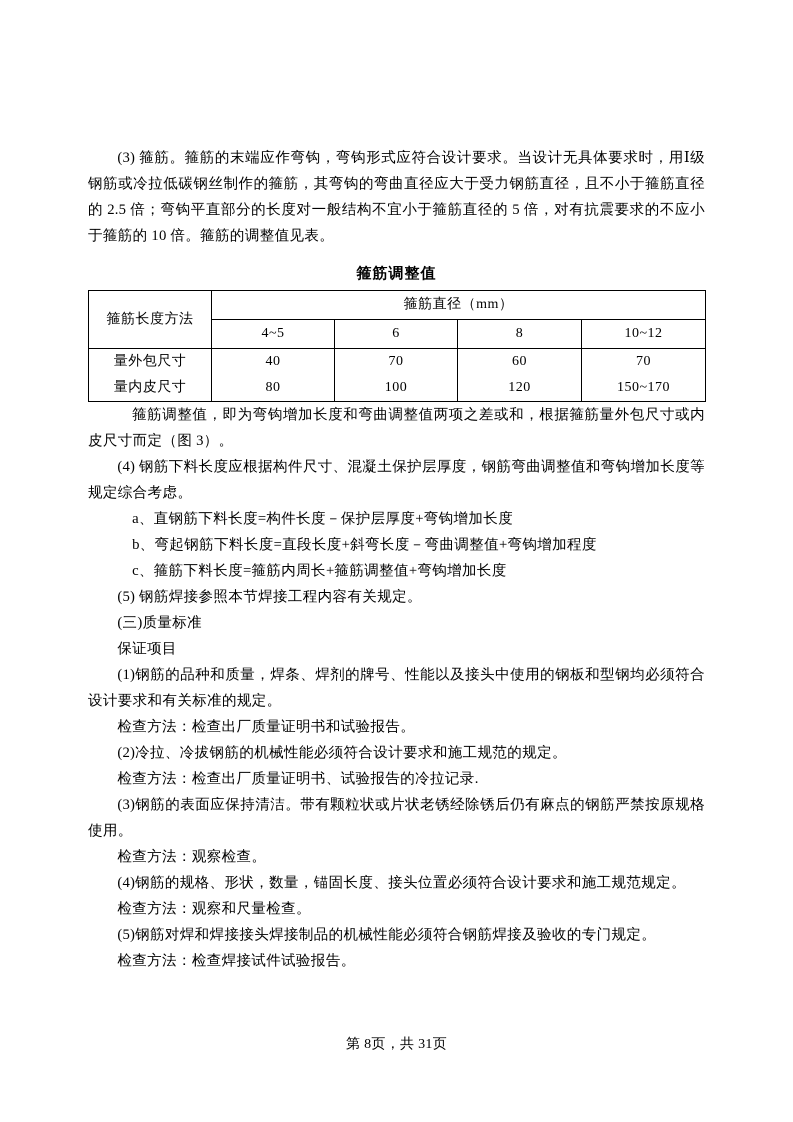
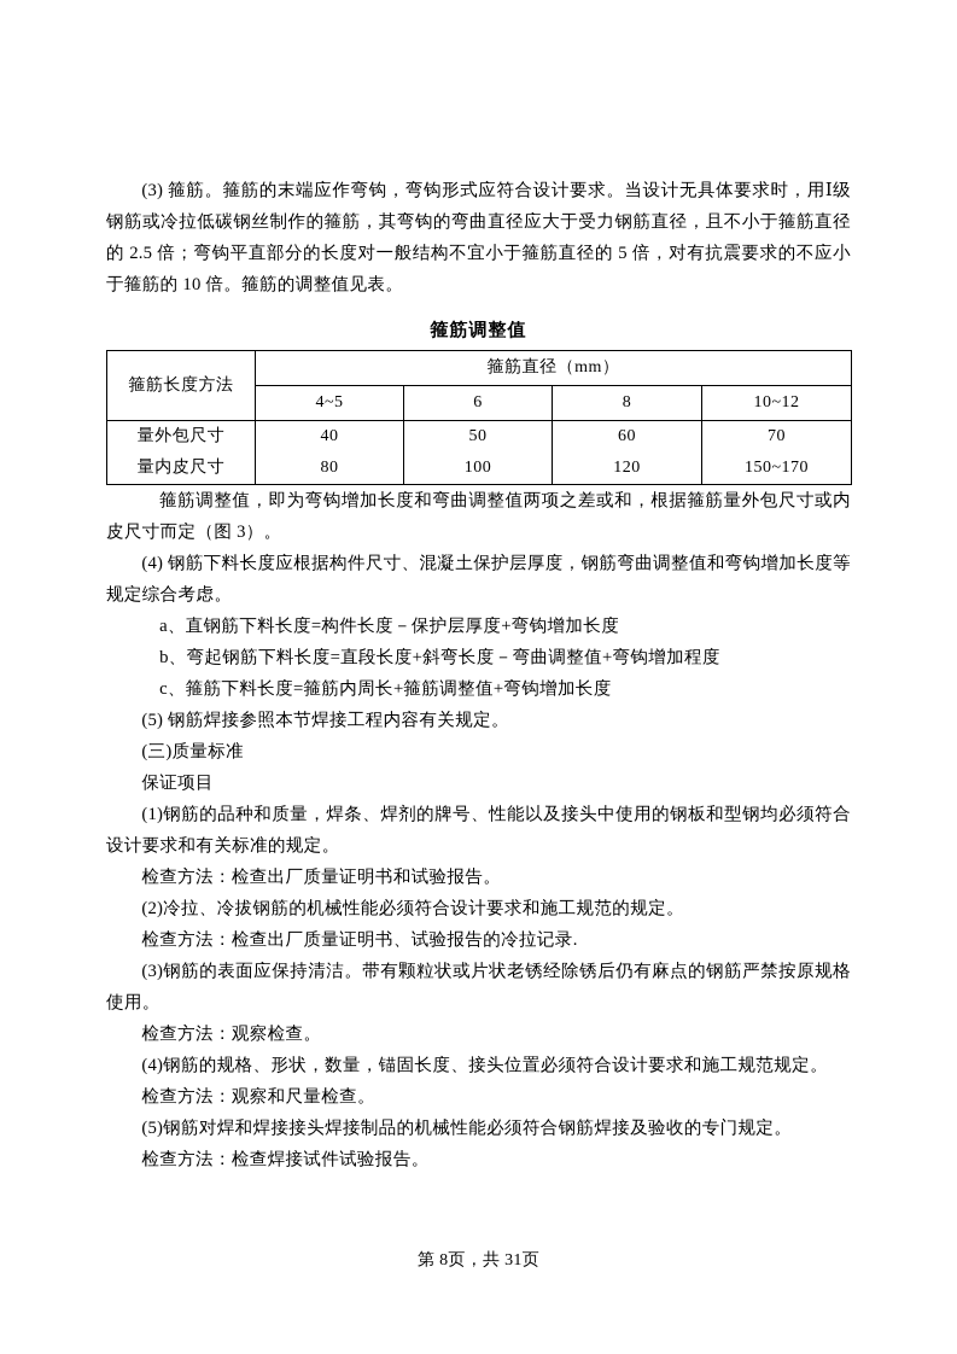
  (3) 箍筋。箍筋的末端应作弯钩，弯钩形式应符合设计要求。当设计无具体要求时，用Ⅰ级钢筋或冷拉低碳钢丝制作的箍筋，其弯钩的弯曲直径应大于受力钢筋直径，且不小于箍筋直径的 2.5 倍；弯钩平直部分的长度对一般结构不宜小于箍筋直径的 5 倍，对有抗震要求的不应小于箍筋的 10 倍。箍筋的调整值见表。
  箍筋调整值
  箍筋长度方法	箍筋直径（mm）
  4~5	6	8	10~12
- 量外包尺寸	40	70	60	70
+ 量外包尺寸	40	50	60	70
  量内皮尺寸	80	100	120	150~170
  箍筋调整值，即为弯钩增加长度和弯曲调整值两项之差或和，根据箍筋量外包尺寸或内皮尺寸而定（图 3）。
  (4) 钢筋下料长度应根据构件尺寸、混凝土保护层厚度，钢筋弯曲调整值和弯钩增加长度等规定综合考虑。
  a、直钢筋下料长度=构件长度－保护层厚度+弯钩增加长度
  b、弯起钢筋下料长度=直段长度+斜弯长度－弯曲调整值+弯钩增加程度
  c、箍筋下料长度=箍筋内周长+箍筋调整值+弯钩增加长度
  (5) 钢筋焊接参照本节焊接工程内容有关规定。
  (三)质量标准
  保证项目
  (1)钢筋的品种和质量，焊条、焊剂的牌号、性能以及接头中使用的钢板和型钢均必须符合设计要求和有关标准的规定。
  检查方法：检查出厂质量证明书和试验报告。
  (2)冷拉、冷拔钢筋的机械性能必须符合设计要求和施工规范的规定。
  检查方法：检查出厂质量证明书、试验报告的冷拉记录.
  (3)钢筋的表面应保持清洁。带有颗粒状或片状老锈经除锈后仍有麻点的钢筋严禁按原规格使用。
  检查方法：观察检查。
  (4)钢筋的规格、形状，数量，锚固长度、接头位置必须符合设计要求和施工规范规定。
  检查方法：观察和尺量检查。
  (5)钢筋对焊和焊接接头焊接制品的机械性能必须符合钢筋焊接及验收的专门规定。
  检查方法：检查焊接试件试验报告。
  第 8页，共 31页
